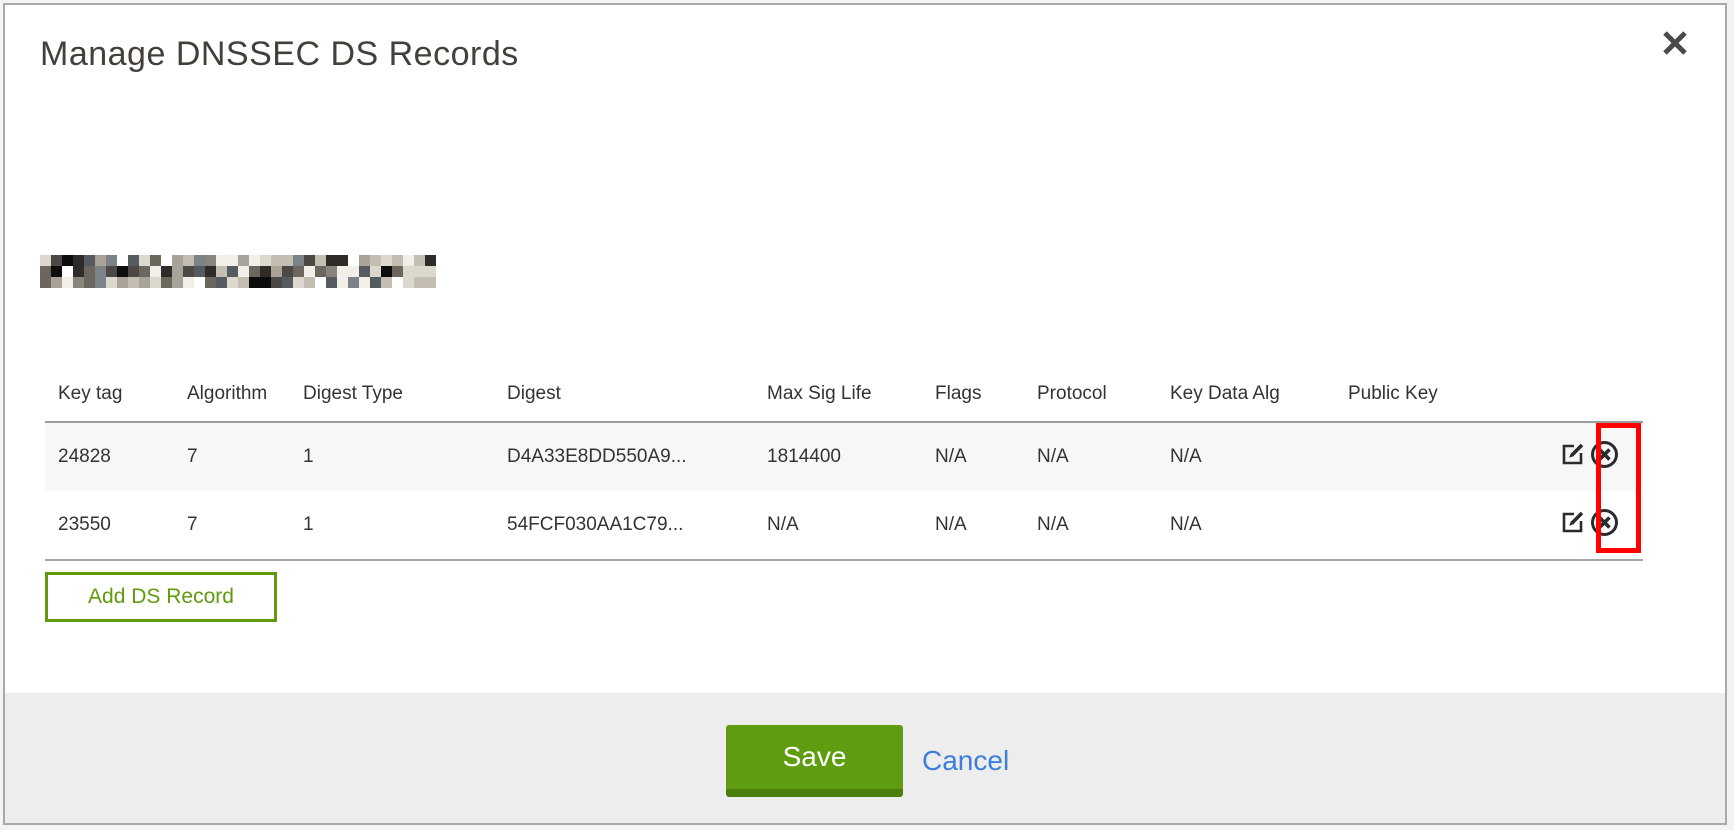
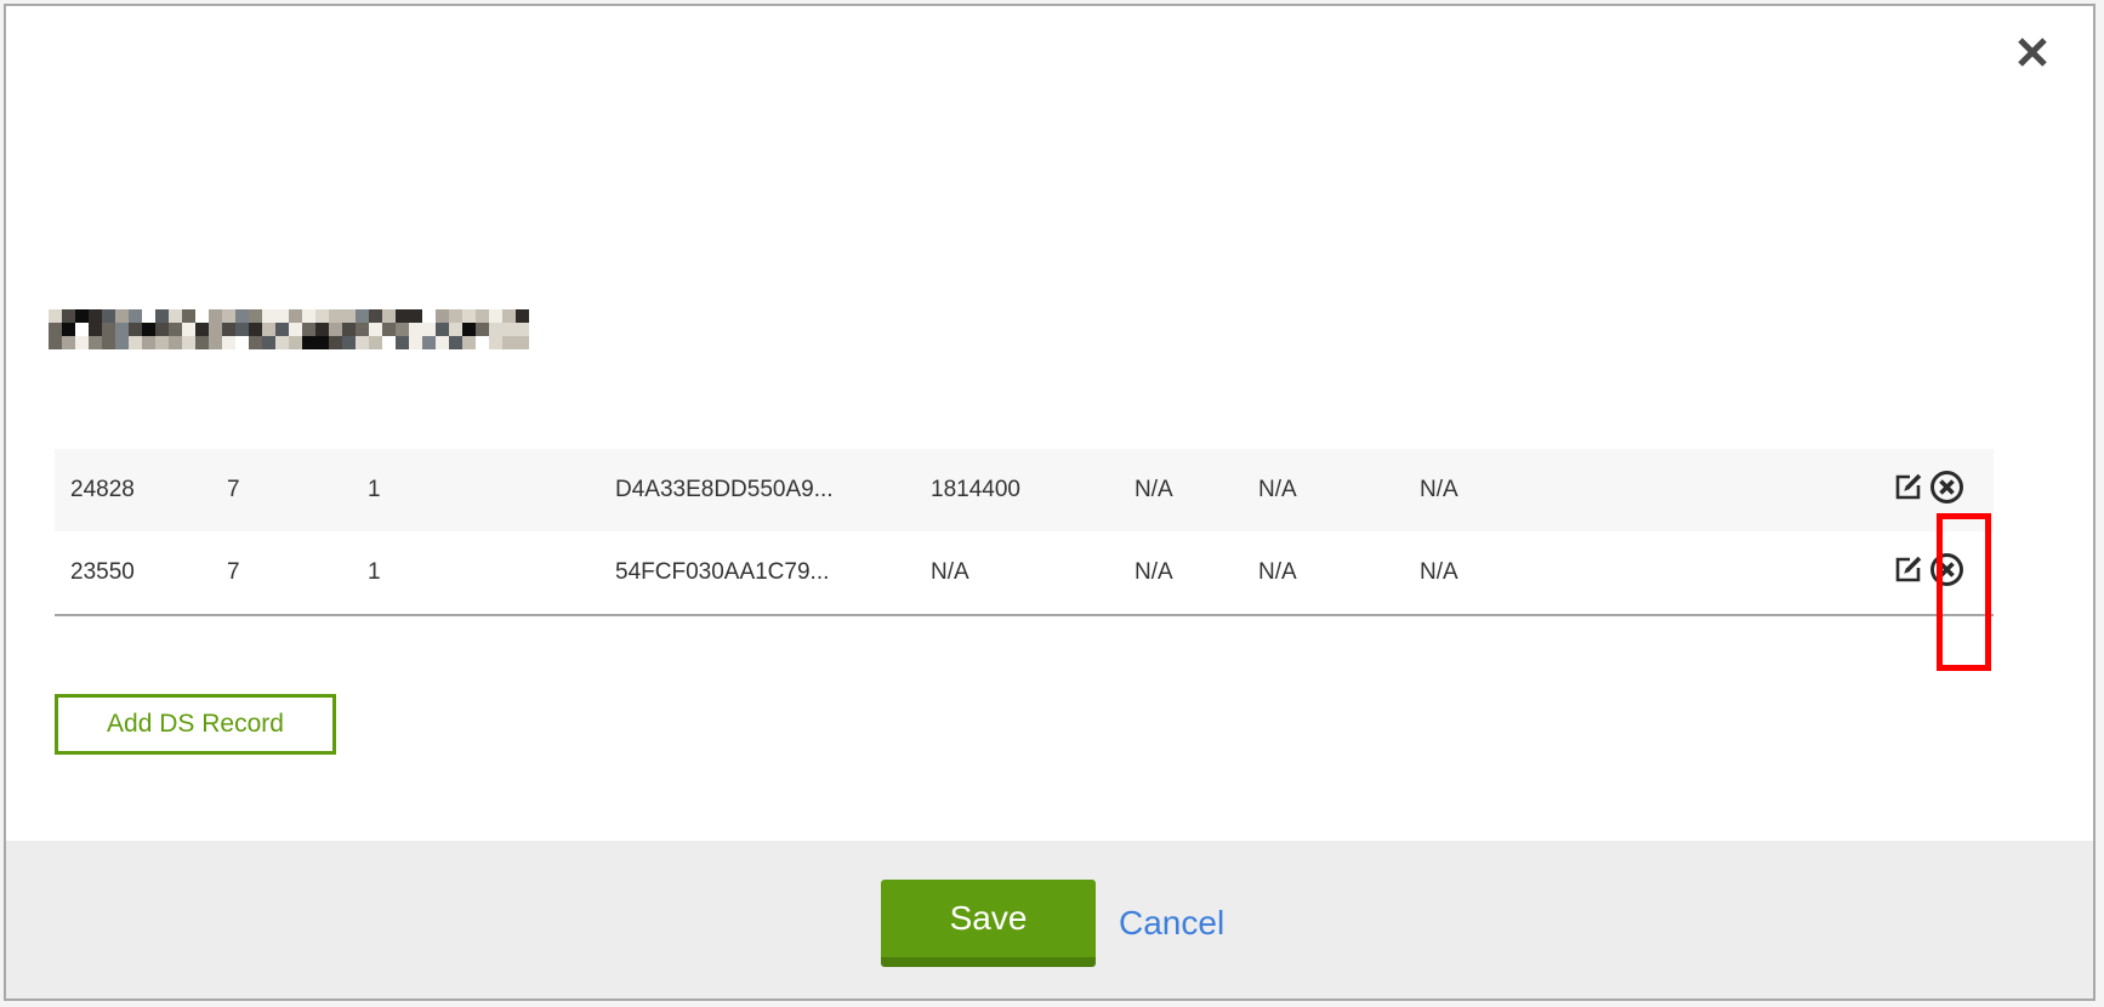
- Manage DNSSEC DS Records
- Key tag
- Algorithm
- Digest Type
- Digest
- Max Sig Life
- Flags
- Protocol
- Key Data Alg
- Public Key
  24828
  7
  1
  D4A33E8DD550A9...
  1814400
  N/A
  N/A
  N/A
  23550
  7
  1
  54FCF030AA1C79...
  N/A
  N/A
  N/A
  N/A
  Add DS Record
  Save
  Cancel
